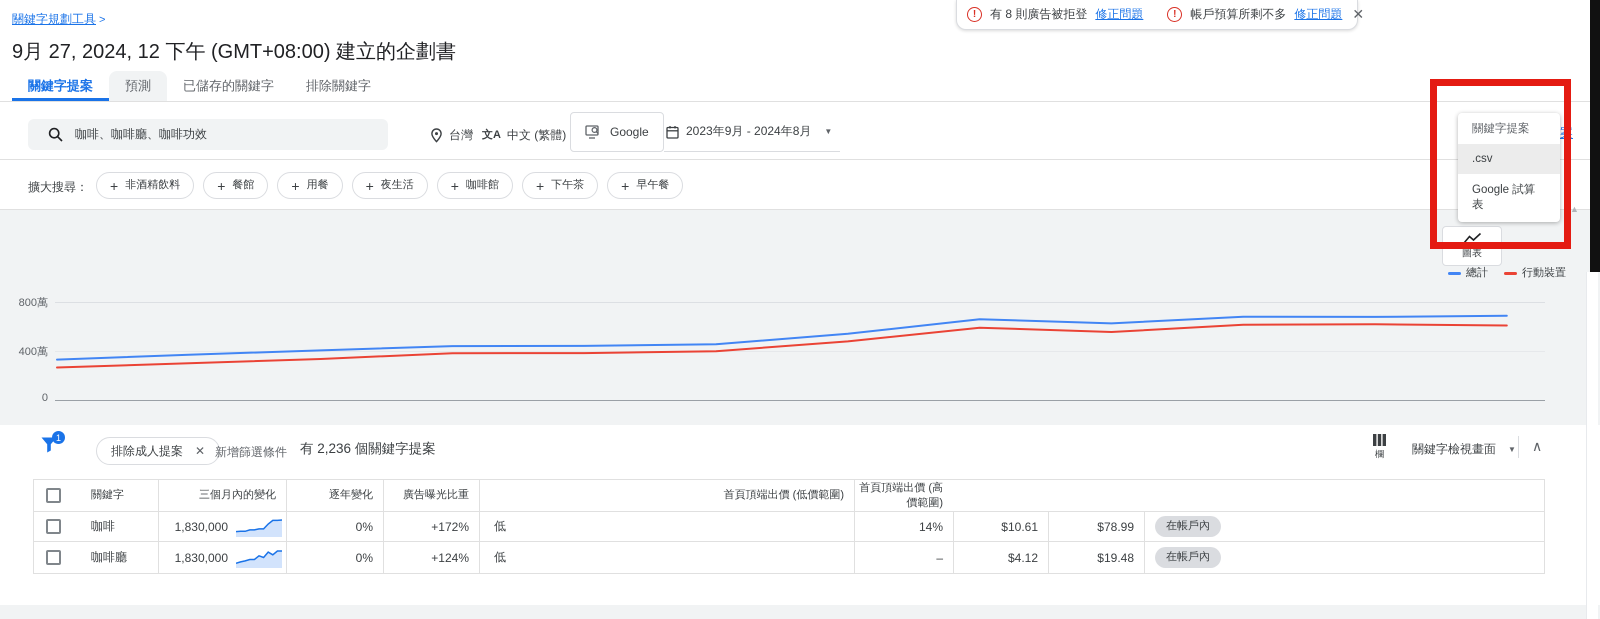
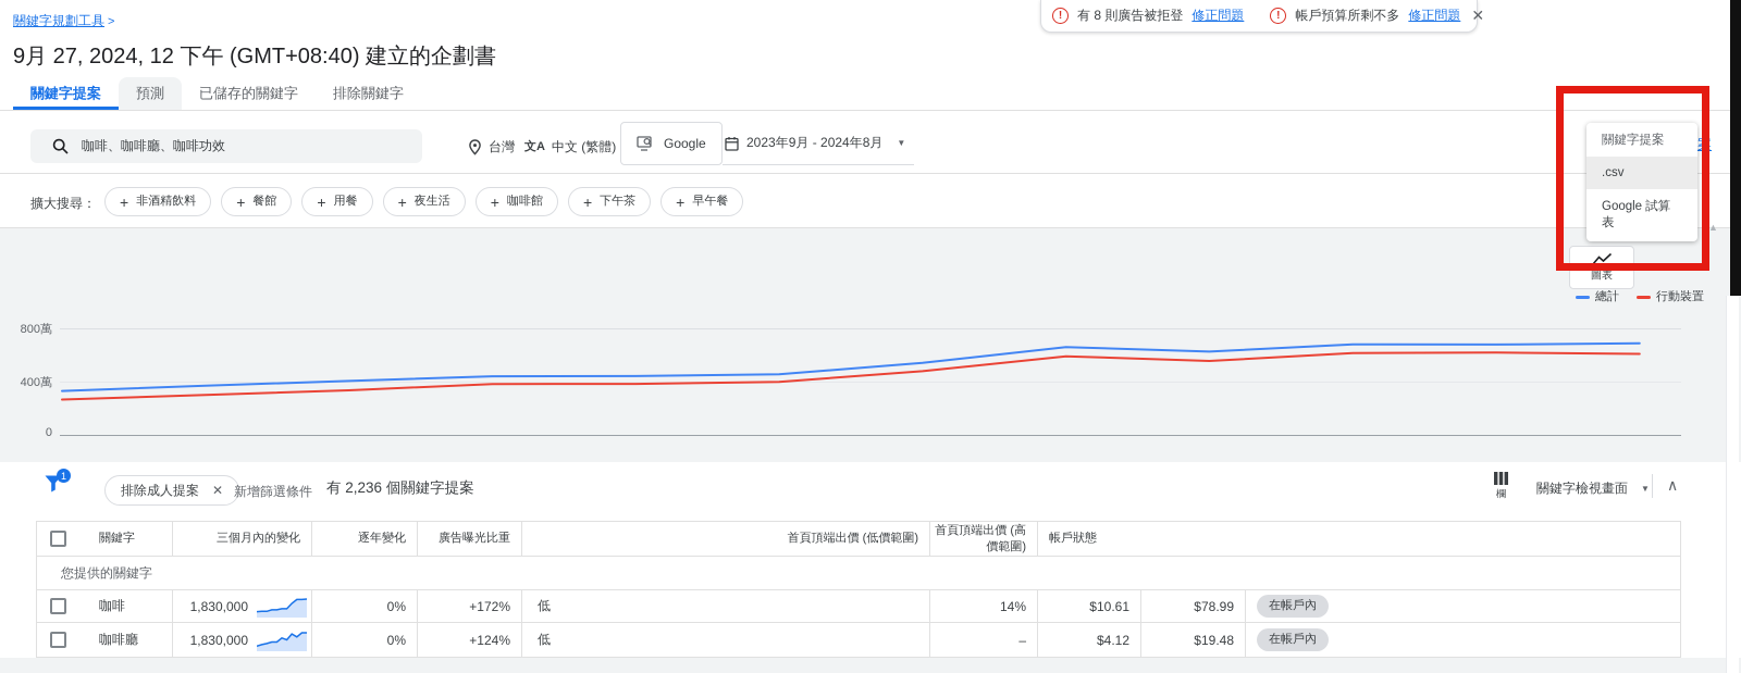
  關鍵字規劃工具 >
- 9月 27, 2024, 12 下午 (GMT+08:00) 建立的企劃書
+ 9月 27, 2024, 12 下午 (GMT+08:40) 建立的企劃書
  關鍵字提案
  預測
  已儲存的關鍵字
  排除關鍵字
  咖啡、咖啡廳、咖啡功效
  台灣
  文A
  中文 (繁體)
  Google
  2023年9月 - 2024年8月
  ▼
  擴大搜尋：
  +
  非酒精飲料
  +
  餐館
  +
  用餐
  +
  夜生活
  +
  咖啡館
  +
  下午茶
  +
  早午餐
  圖表
  總計
  行動裝置
  800萬
  400萬
  0
  1
  排除成人提案
  ✕
  新增篩選條件
  有 2,236 個關鍵字提案
  欄
  關鍵字檢視畫面
  ▼
  ∧
  關鍵字
  三個月內的變化
  逐年變化
  廣告曝光比重
  首頁頂端出價 (低價範圍)
  首頁頂端出價 (高價範圍)
+ 帳戶狀態
+ 您提供的關鍵字
  咖啡
  1,830,000
  0%
  +172%
  低
  14%
  $10.61
  $78.99
  在帳戶內
  咖啡廳
  1,830,000
  0%
  +124%
  低
  –
  $4.12
  $19.48
  在帳戶內
  案
  關鍵字提案
  .csv
  Google 試算表
  !
  有 8 則廣告被拒登
  修正問題
  !
  帳戶預算所剩不多
  修正問題
  ✕
  ▲
